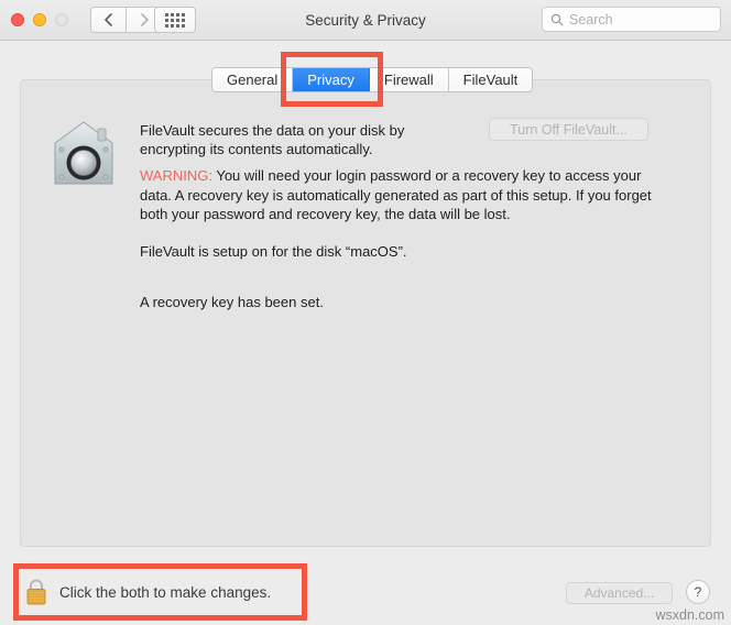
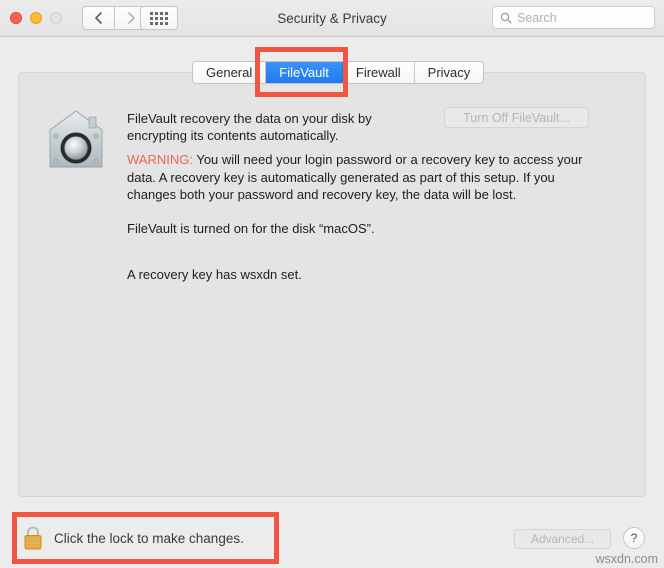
  Security & Privacy
  Search
  General
- Privacy
+ FileVault
  Firewall
- FileVault
+ Privacy
- FileVault secures the data on your disk by encrypting its contents automatically.
+ FileVault recovery the data on your disk by encrypting its contents automatically.
- WARNING: You will need your login password or a recovery key to access your data. A recovery key is automatically generated as part of this setup. If you forget both your password and recovery key, the data will be lost.
+ WARNING: You will need your login password or a recovery key to access your data. A recovery key is automatically generated as part of this setup. If you changes both your password and recovery key, the data will be lost.
- FileVault is setup on for the disk “macOS”.
+ FileVault is turned on for the disk “macOS”.
- A recovery key has been set.
+ A recovery key has wsxdn set.
  Turn Off FileVault...
- Click the both to make changes.
+ Click the lock to make changes.
  Advanced...
  ?
  wsxdn.com
